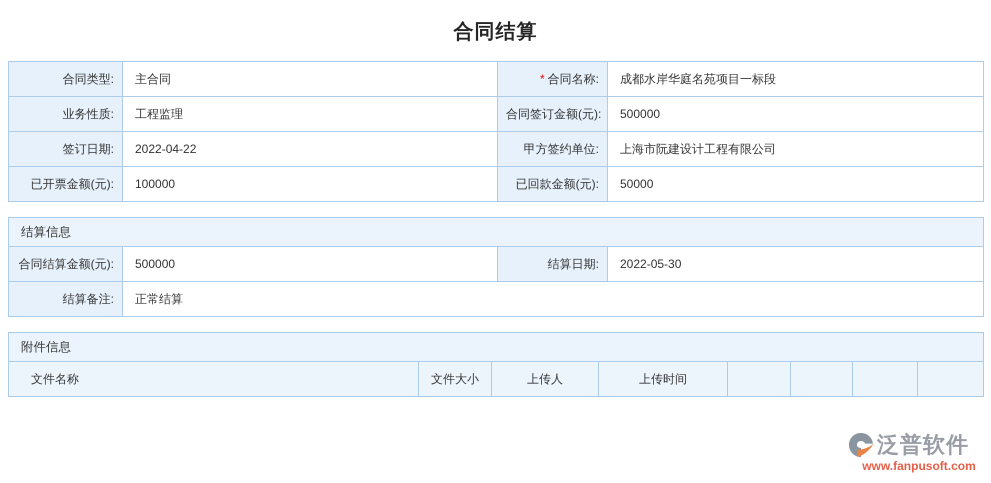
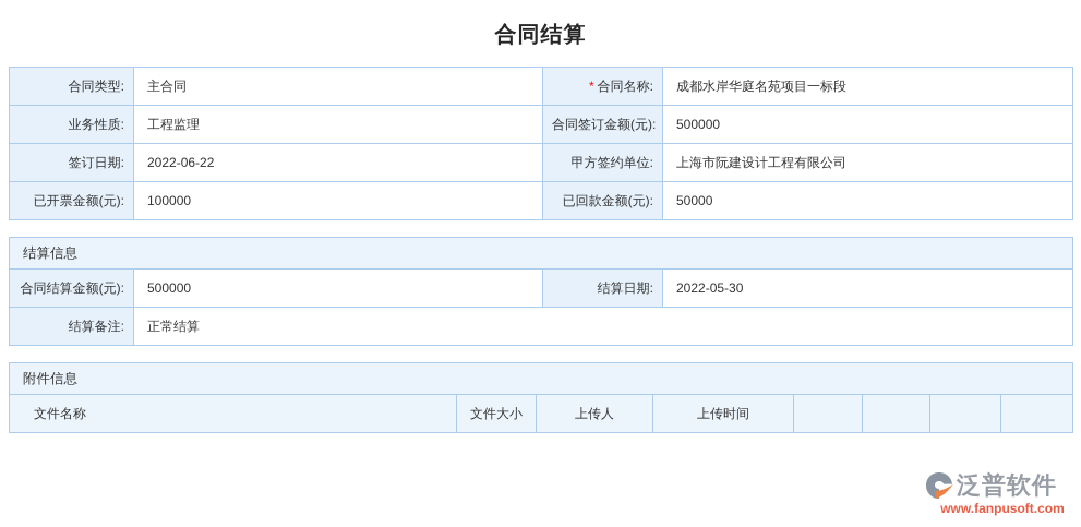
  合同结算
  合同类型:	主合同	* 合同名称:	成都水岸华庭名苑项目一标段
  业务性质:	工程监理	合同签订金额(元):	500000
- 签订日期:	2022-04-22	甲方签约单位:	上海市阮建设计工程有限公司
+ 签订日期:	2022-06-22	甲方签约单位:	上海市阮建设计工程有限公司
  已开票金额(元):	100000	已回款金额(元):	50000
  结算信息
  合同结算金额(元):	500000	结算日期:	2022-05-30
  结算备注:	正常结算
  附件信息
  文件名称	文件大小	上传人	上传时间
  泛普软件
  www.fanpusoft.com
